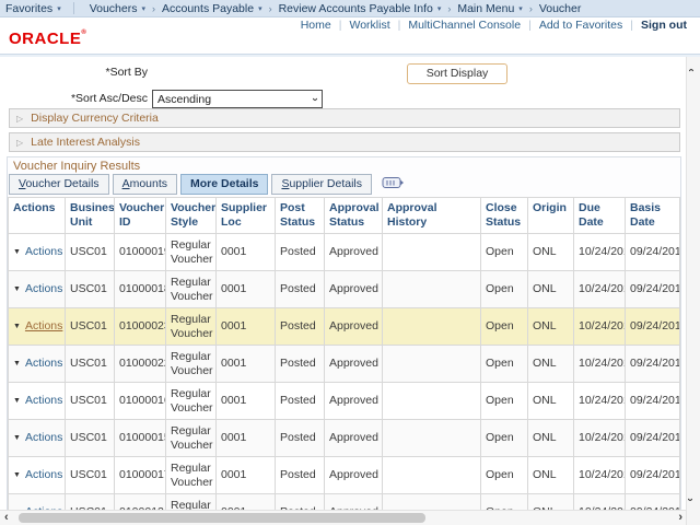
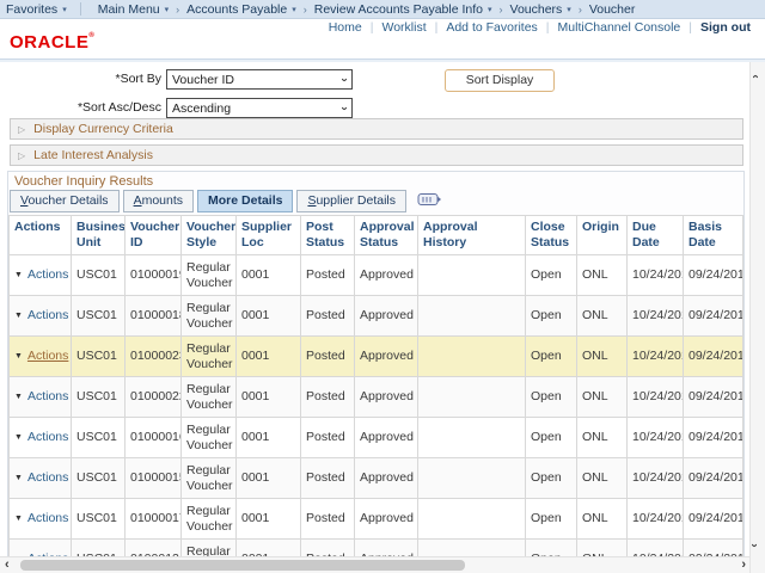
  Favorites
- Vouchers
+ Main Menu
  ›
  Accounts Payable
  ›
  Review Accounts Payable Info
  ›
- Main Menu
+ Vouchers
  ›
  Voucher
  Home
  |
  Worklist
  |
- MultiChannel Console
+ Add to Favorites
  |
- Add to Favorites
+ MultiChannel Console
  |
  Sign out
  ORACLE
  *Sort By
+ Voucher ID
  Sort Display
  *Sort Asc/Desc
  Ascending
  ▷
  Display Currency Criteria
  ▷
  Late Interest Analysis
  Voucher Inquiry Results
  Voucher Details
  Amounts
  More Details
  Supplier Details
  Actions	Busines Unit	Voucher ID	Voucher Style	Supplier Loc	Post Status	Approval Status	Approval History	Close Status	Origin	Due Date	Basis Date
  Actions	USC01	0100001	Regular Voucher	0001	Posted	Approved		Open	ONL	10/24/20	09/24/201
  Actions	USC01	0100001	Regular Voucher	0001	Posted	Approved		Open	ONL	10/24/20	09/24/201
  Actions	USC01	0100002	Regular Voucher	0001	Posted	Approved		Open	ONL	10/24/20	09/24/201
  Actions	USC01	0100002	Regular Voucher	0001	Posted	Approved		Open	ONL	10/24/20	09/24/201
  Actions	USC01	0100001	Regular Voucher	0001	Posted	Approved		Open	ONL	10/24/20	09/24/201
  Actions	USC01	0100001	Regular Voucher	0001	Posted	Approved		Open	ONL	10/24/20	09/24/201
  Actions	USC01	0100001	Regular Voucher	0001	Posted	Approved		Open	ONL	10/24/20	09/24/201
  ‹
  ›
